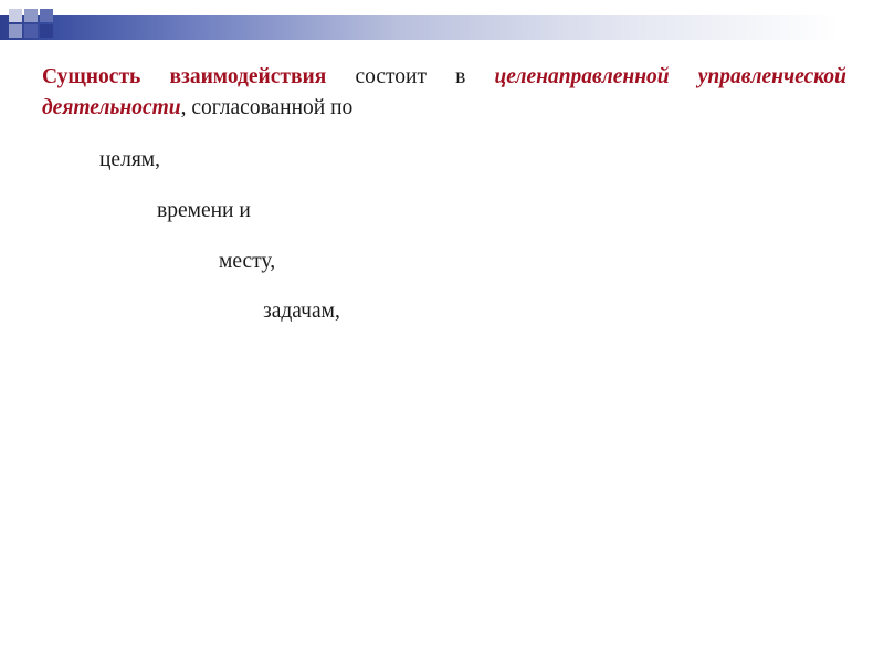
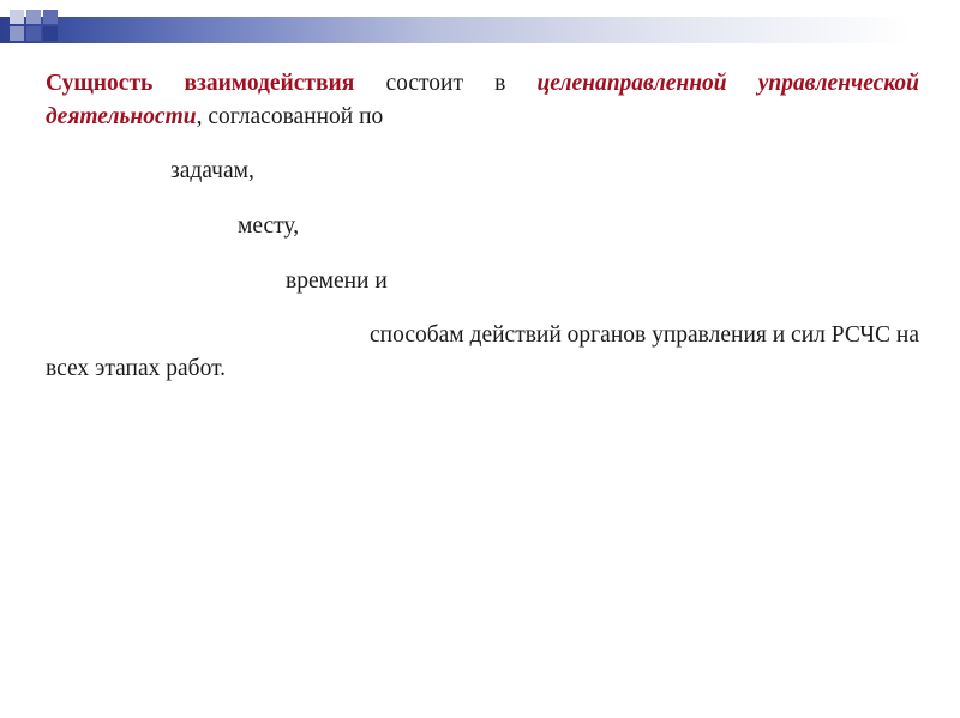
  Сущность взаимодействия состоит в целенаправленной управленческой деятельности, согласованной по
- целям,
- времени и
+ задачам,
  месту,
- задачам,
+ времени и
+ способам действий органов управления и сил РСЧС на всех этапах работ.
